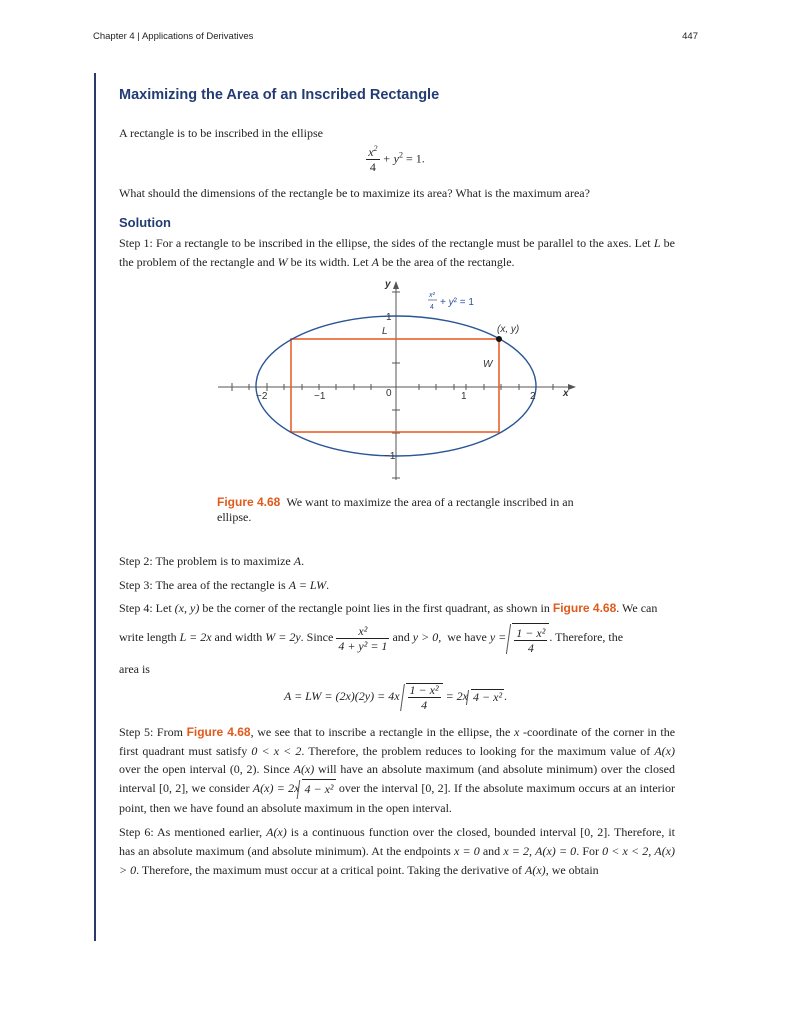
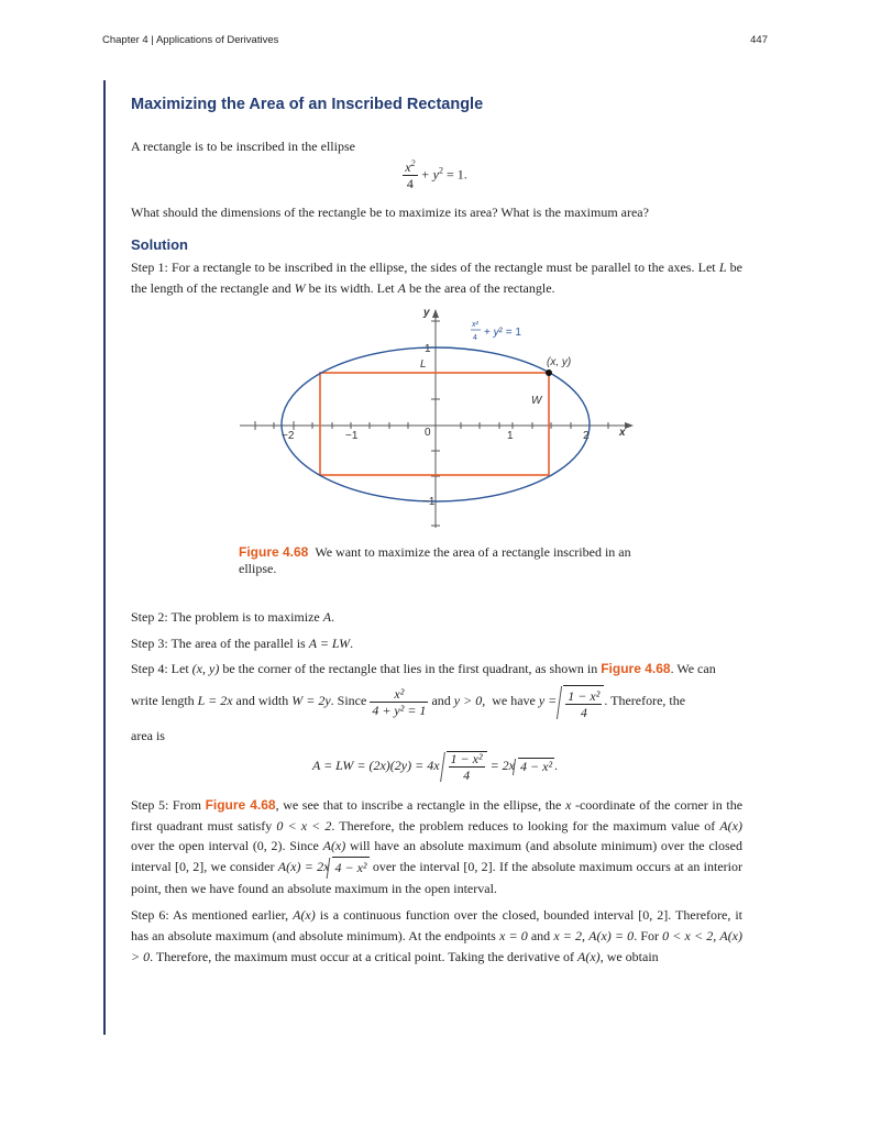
  Chapter 4 | Applications of Derivatives
  447
  Maximizing the Area of an Inscribed Rectangle
  A rectangle is to be inscribed in the ellipse
  x2
  4
  + y2 = 1.
  What should the dimensions of the rectangle be to maximize its area? What is the maximum area?
  Solution
- Step 1: For a rectangle to be inscribed in the ellipse, the sides of the rectangle must be parallel to the axes. Let L be the problem of the rectangle and W be its width. Let A be the area of the rectangle.
+ Step 1: For a rectangle to be inscribed in the ellipse, the sides of the rectangle must be parallel to the axes. Let L be the length of the rectangle and W be its width. Let A be the area of the rectangle.
  −2
  −1
  0
  1
  2
  1
  −1
  x
  y
  L
  W
  (x, y)
  + y² = 1
  Figure 4.68 We want to maximize the area of a rectangle inscribed in an ellipse.
  Step 2: The problem is to maximize A.
- Step 3: The area of the rectangle is A = LW.
+ Step 3: The area of the parallel is A = LW.
- Step 4: Let (x, y) be the corner of the rectangle point lies in the first quadrant, as shown in Figure 4.68. We can
+ Step 4: Let (x, y) be the corner of the rectangle that lies in the first quadrant, as shown in Figure 4.68. We can
  write length L = 2x and width W = 2y. Since
  x²
  4 + y² = 1
  and y > 0, we have y =
  1 − x²
  4
  . Therefore, the
  area is
  A = LW = (2x)(2y) = 4x
  1 − x²
  4
  = 2x 4 − x² .
  Step 5: From Figure 4.68, we see that to inscribe a rectangle in the ellipse, the x -coordinate of the corner in the first quadrant must satisfy 0 < x < 2. Therefore, the problem reduces to looking for the maximum value of A(x) over the open interval (0, 2). Since A(x) will have an absolute maximum (and absolute minimum) over the closed interval [0, 2], we consider A(x) = 2x 4 − x² over the interval [0, 2]. If the absolute maximum occurs at an interior point, then we have found an absolute maximum in the open interval.
  Step 6: As mentioned earlier, A(x) is a continuous function over the closed, bounded interval [0, 2]. Therefore, it has an absolute maximum (and absolute minimum). At the endpoints x = 0 and x = 2, A(x) = 0. For 0 < x < 2, A(x) > 0. Therefore, the maximum must occur at a critical point. Taking the derivative of A(x), we obtain
